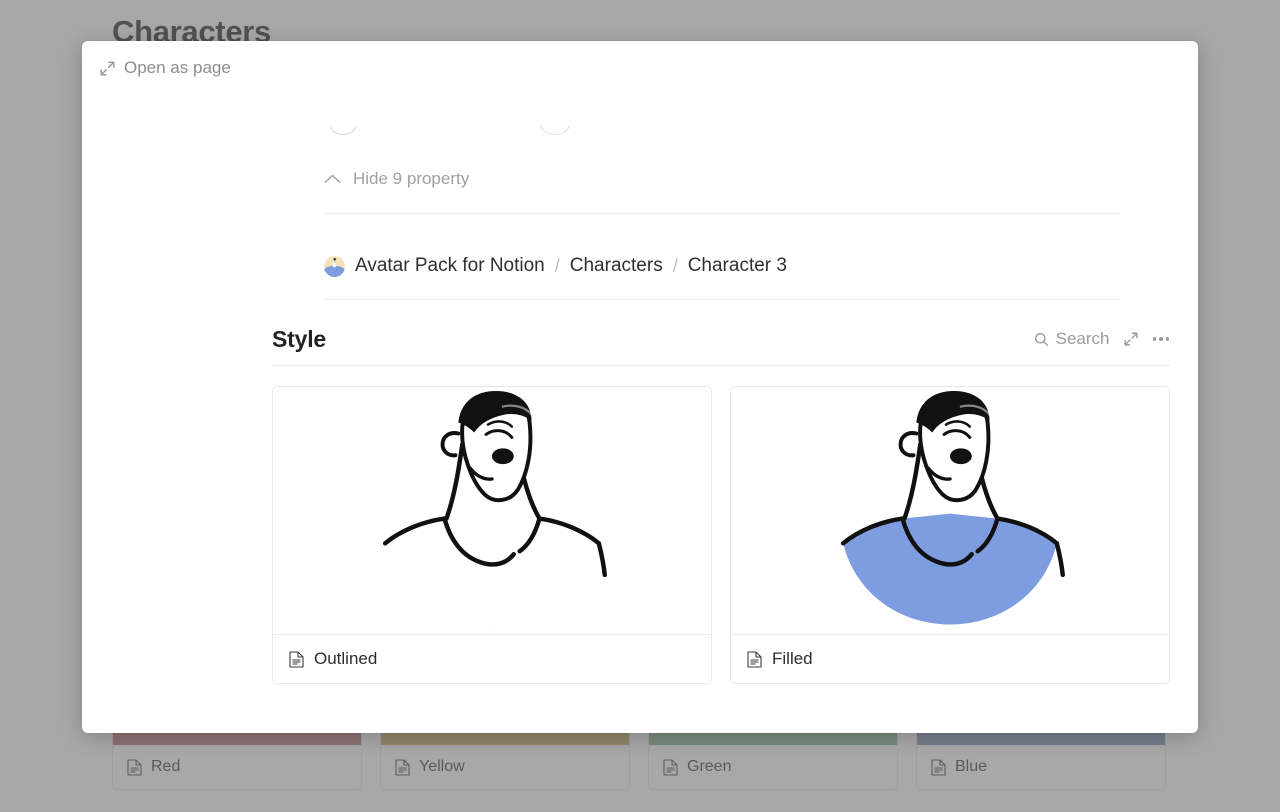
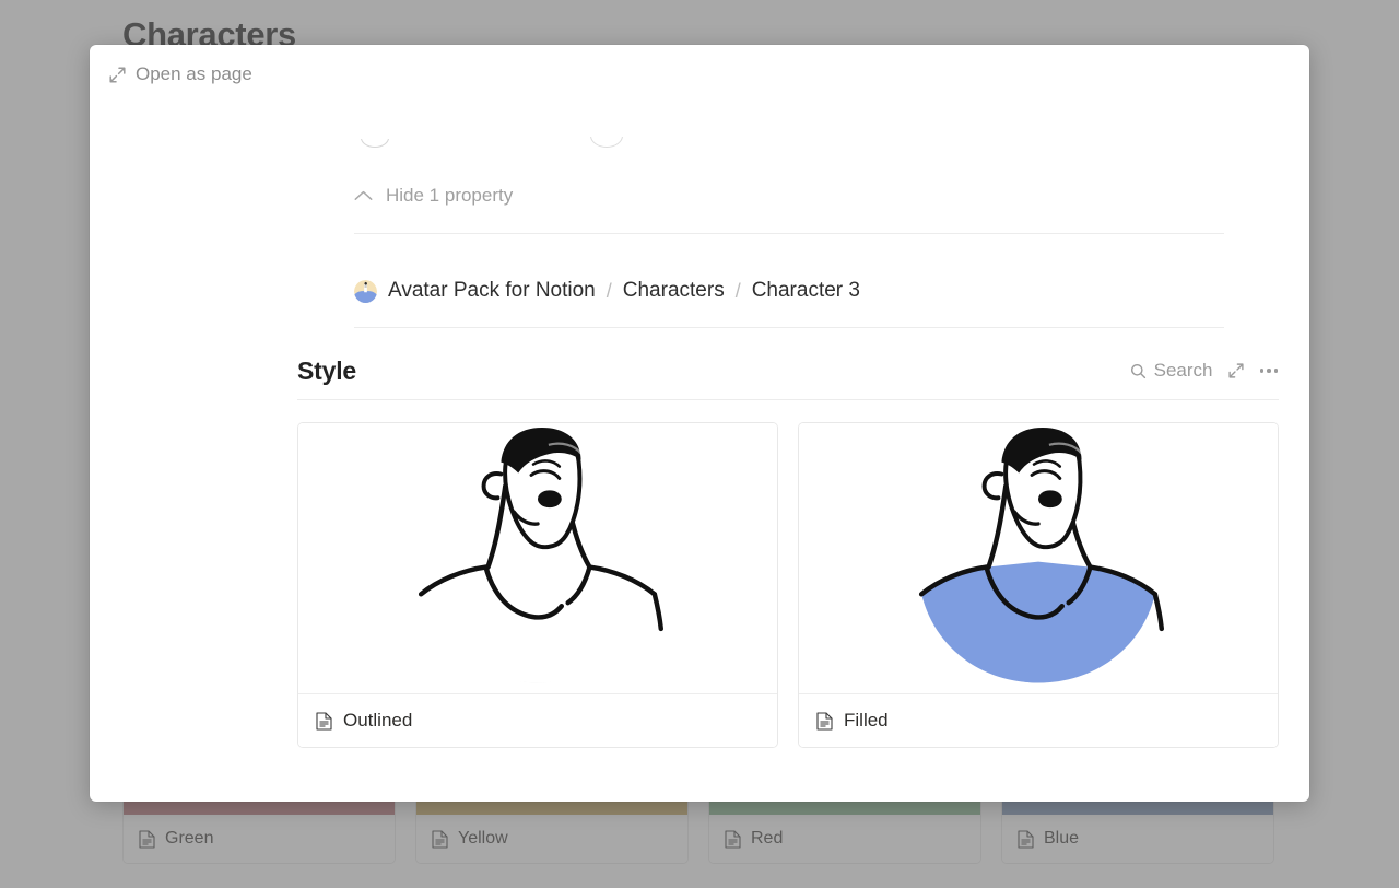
  Characters
- Red
+ Green
  Yellow
- Green
+ Red
  Blue
  Open as page
- Hide 9 property
+ Hide 1 property
  Avatar Pack for Notion
  /
  Characters
  /
  Character 3
  Style
  Search
  Outlined
  Filled
